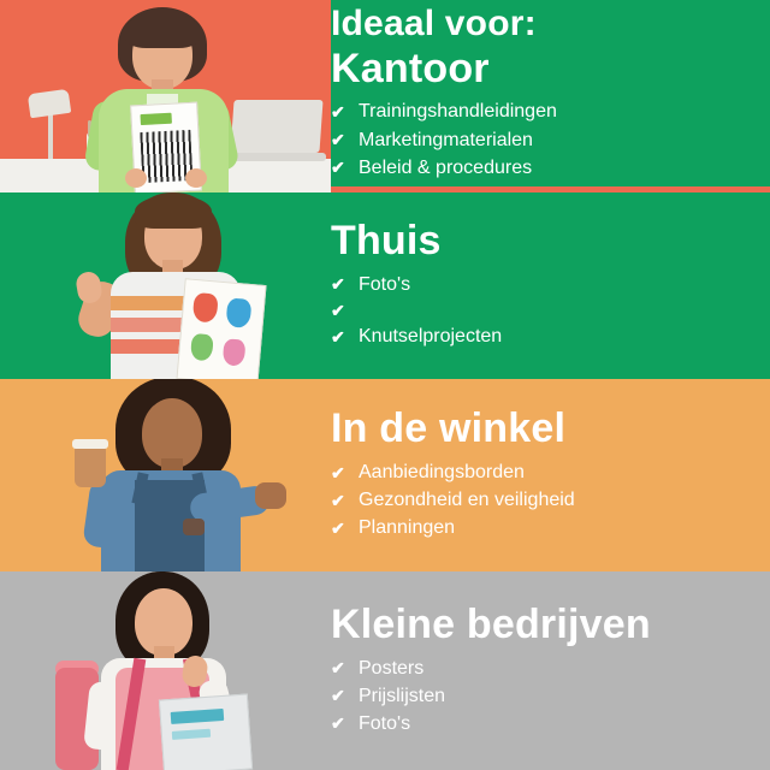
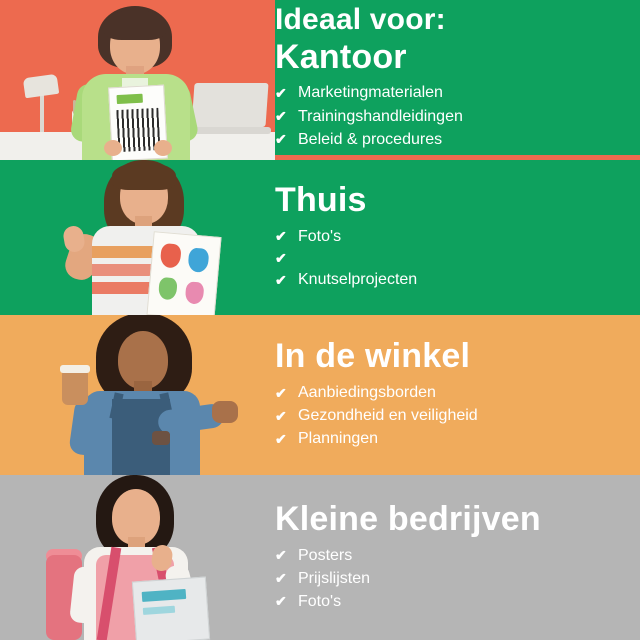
  Ideaal voor:
  Kantoor
  ✔
- Trainingshandleidingen
+ Marketingmaterialen
  ✔
- Marketingmaterialen
+ Trainingshandleidingen
  ✔
  Beleid & procedures
  Thuis
  ✔
  Foto's
  ✔
  ✔
  Knutselprojecten
  In de winkel
  ✔
  Aanbiedingsborden
  ✔
  Gezondheid en veiligheid
  ✔
  Planningen
  Kleine bedrijven
  ✔
  Posters
  ✔
  Prijslijsten
  ✔
  Foto's
